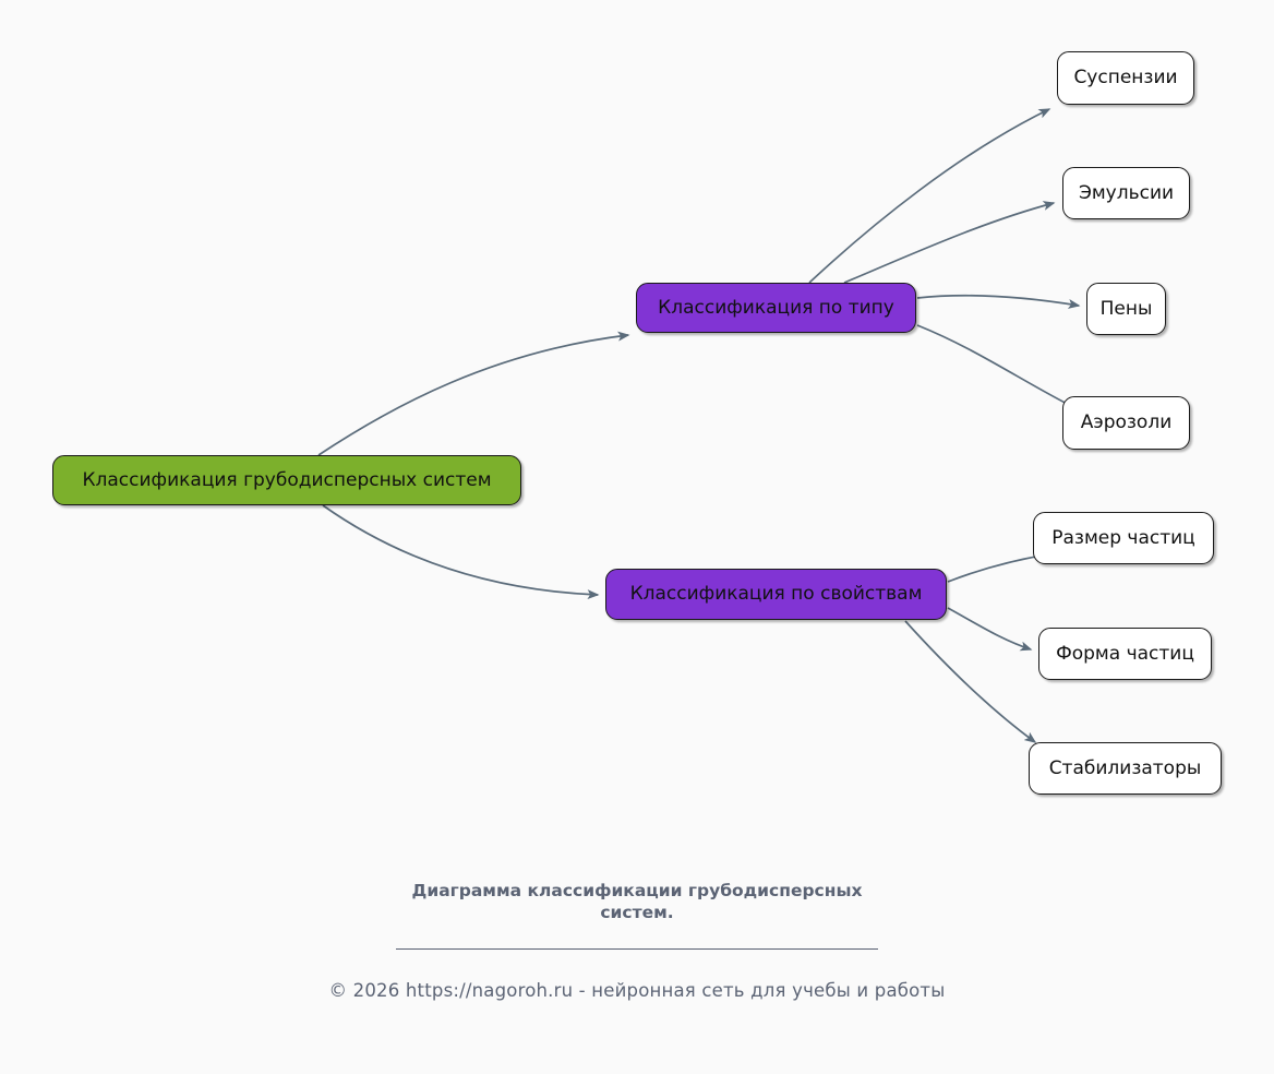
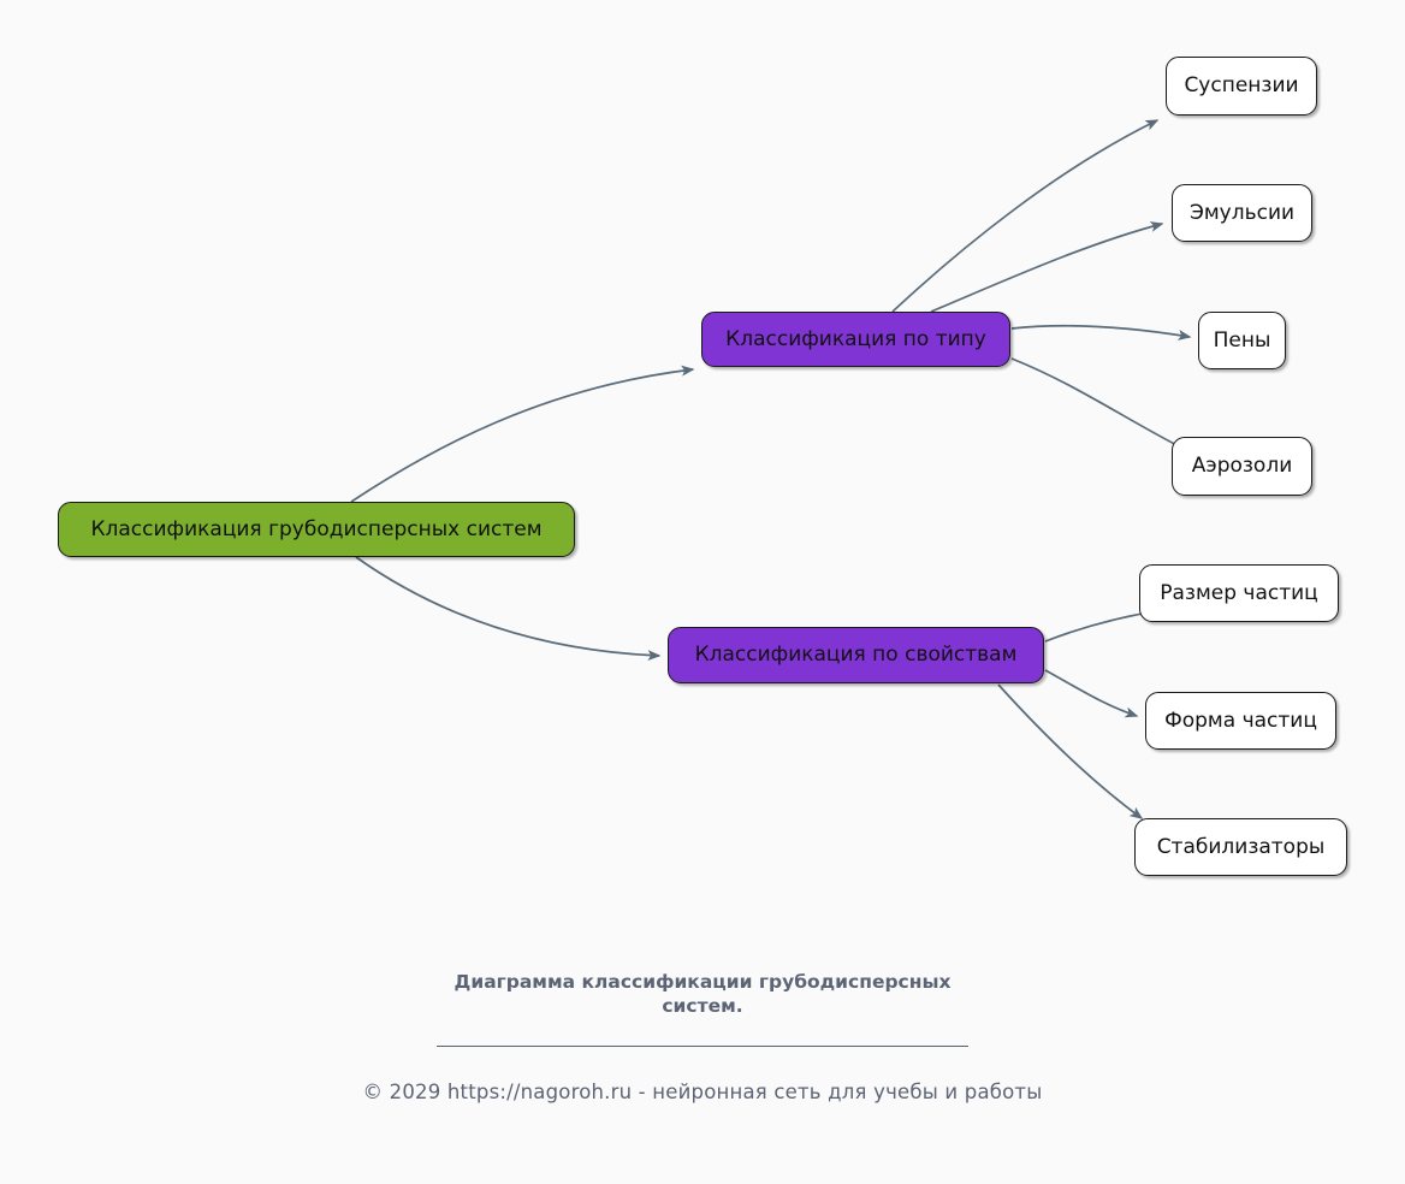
  Классификация грубодисперсных систем
  Классификация по типу
  Классификация по свойствам
  Суспензии
  Эмульсии
  Пены
  Аэрозоли
  Размер частиц
  Форма частиц
  Стабилизаторы
  Диаграмма классификации грубодисперсных систем.
- © 2026 https://nagoroh.ru - нейронная сеть для учебы и работы
+ © 2029 https://nagoroh.ru - нейронная сеть для учебы и работы
